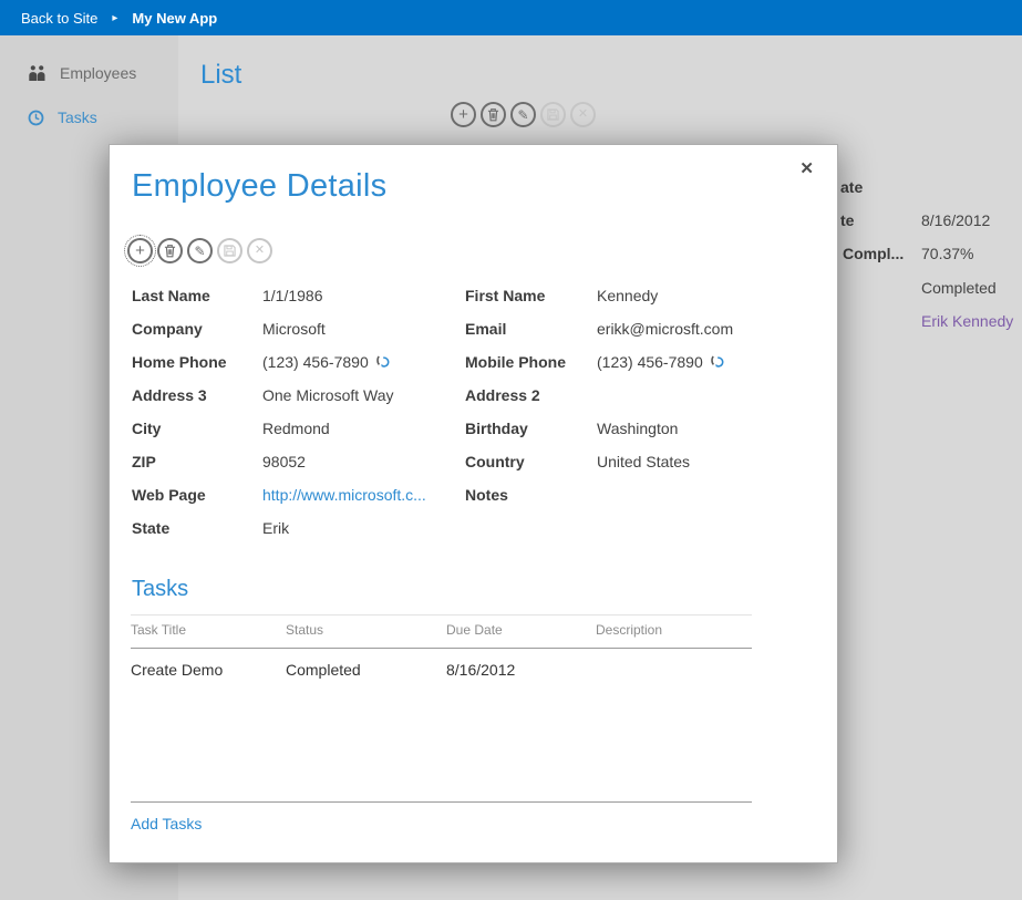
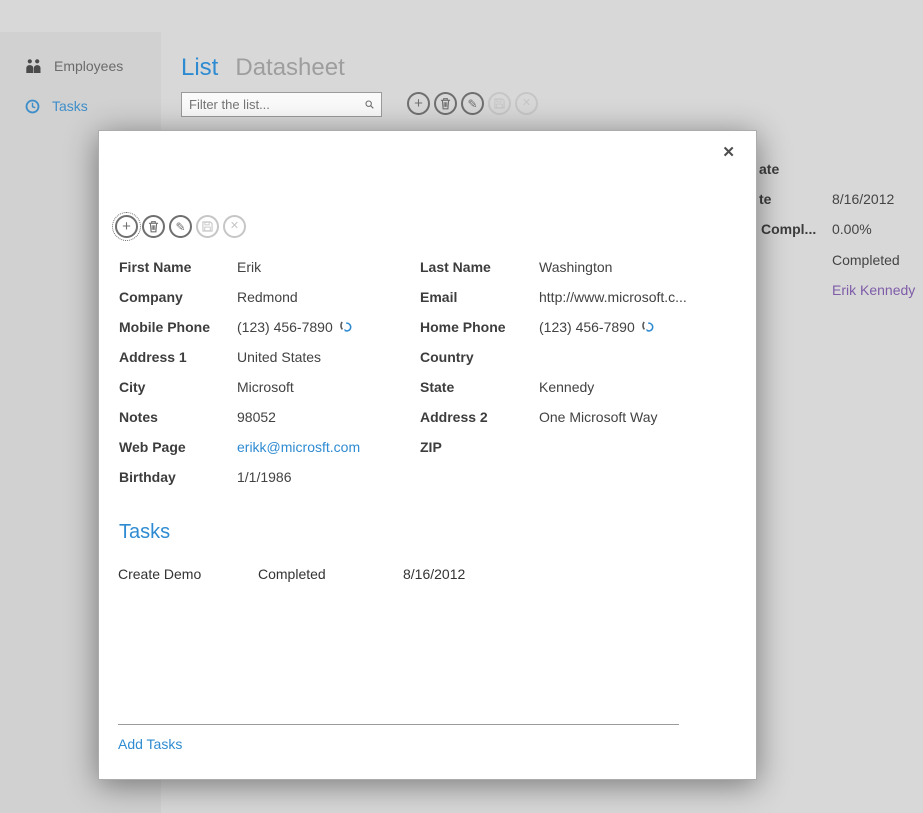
- Back to Site
- ▸
- My New App
  Employees
  Tasks
  List
+ Datasheet
+ Filter the list...
  +
  ✎
  ate
  te
  8/16/2012
  Compl...
- 70.37%
+ 0.00%
  Completed
  Erik Kennedy
  ✕
- Employee Details
  +
  ✎
  ✕
- Last Name
+ First Name
- 1/1/1986
+ Erik
- First Name
+ Last Name
- Kennedy
+ Washington
  Company
- Microsoft
+ Redmond
  Email
- erikk@microsft.com
+ http://www.microsoft.c...
- Home Phone
+ Mobile Phone
  (123) 456-7890
- Mobile Phone
+ Home Phone
  (123) 456-7890
- Address 3
+ Address 1
- One Microsoft Way
+ United States
- Address 2
+ Country
  City
- Redmond
+ Microsoft
- Birthday
+ State
- Washington
+ Kennedy
- ZIP
+ Notes
  98052
- Country
+ Address 2
- United States
+ One Microsoft Way
  Web Page
- http://www.microsoft.c...
+ erikk@microsft.com
- Notes
+ ZIP
- State
+ Birthday
- Erik
+ 1/1/1986
  Tasks
- Task Title
- Status
- Due Date
- Description
  Create Demo
  Completed
  8/16/2012
  Add Tasks
